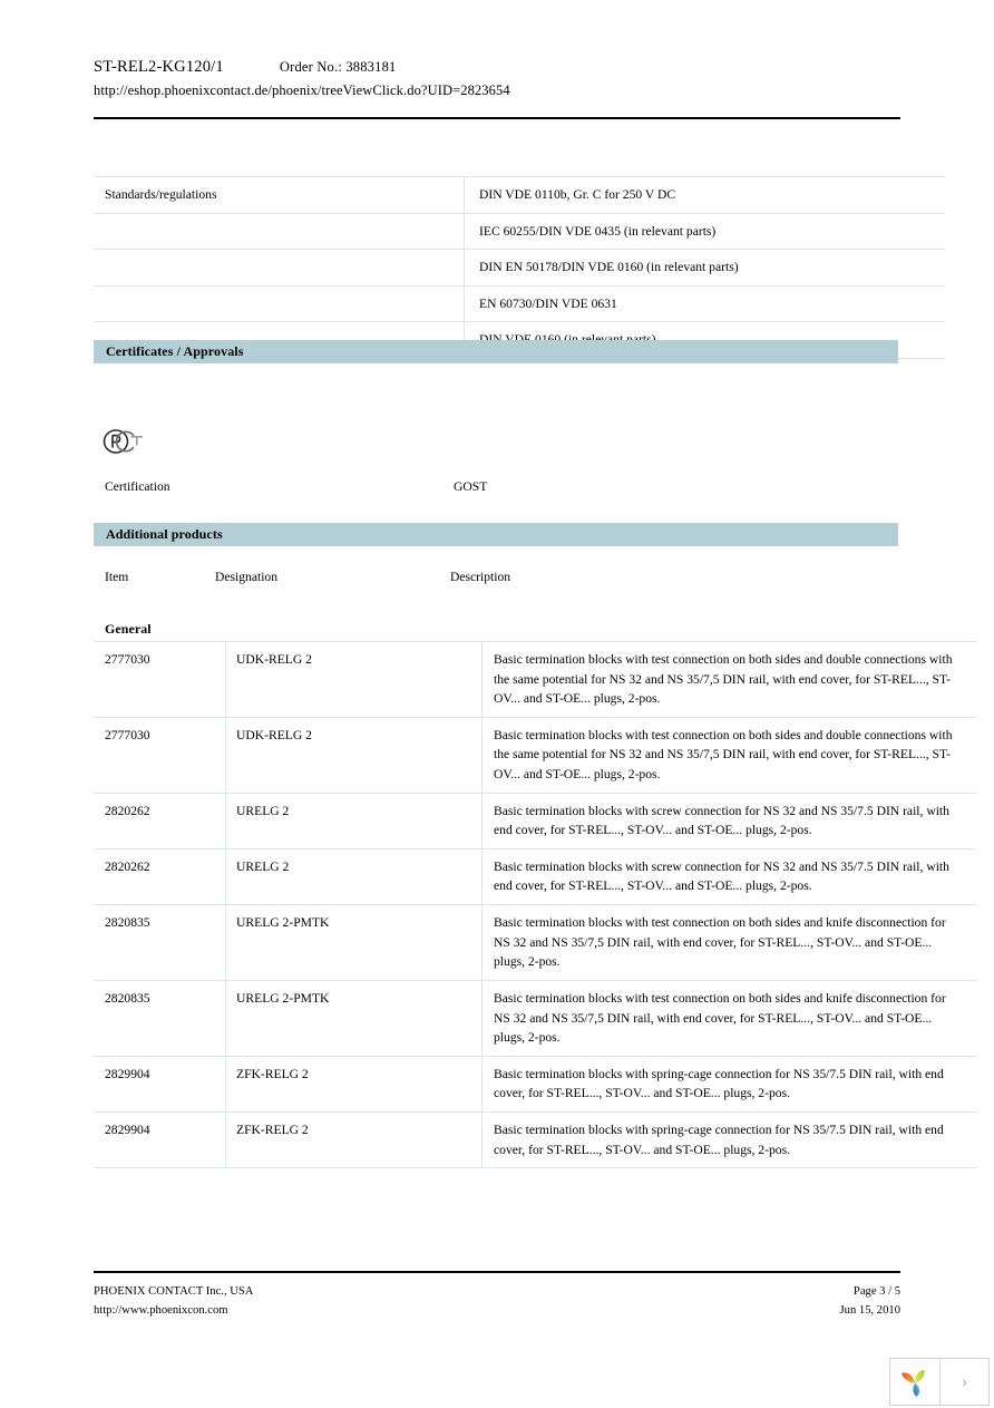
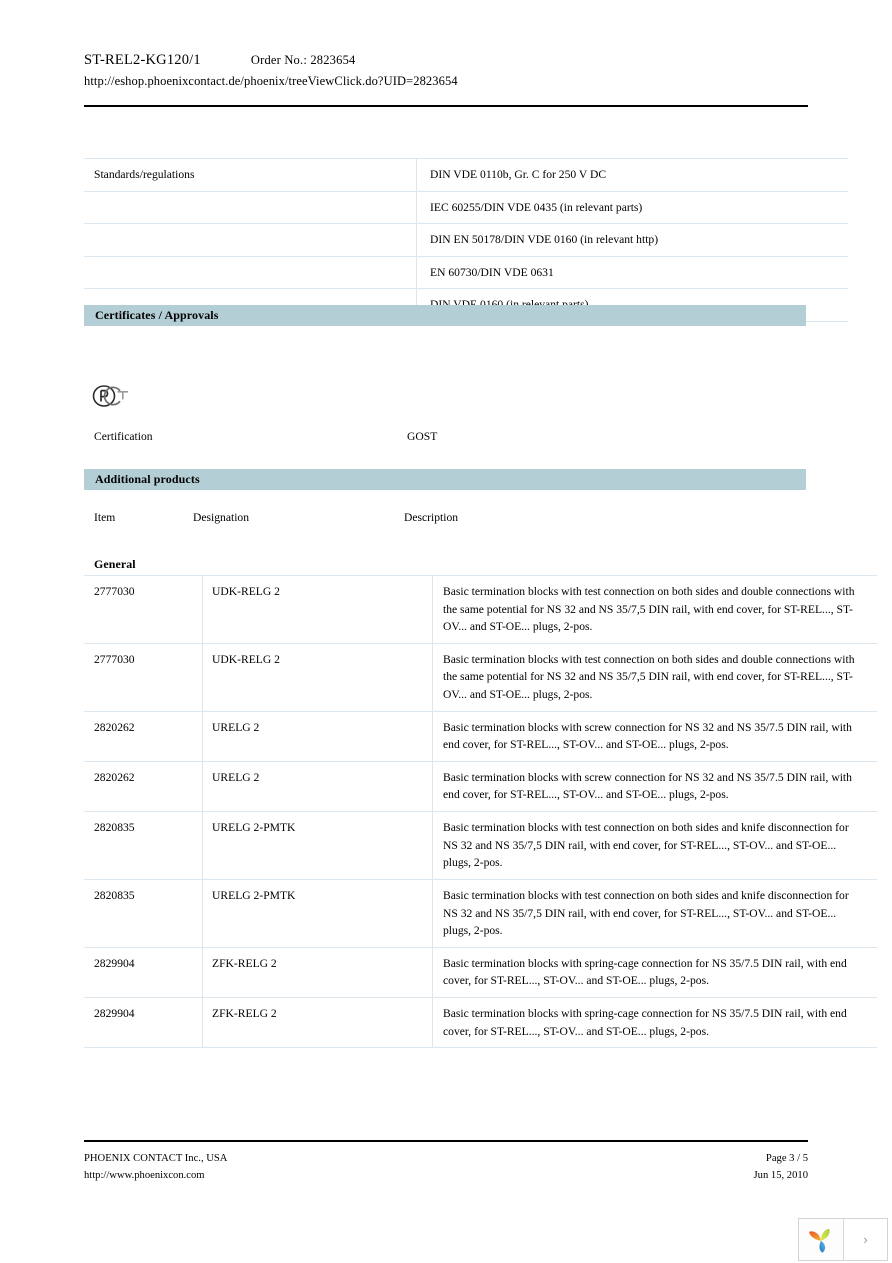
- ST-REL2-KG120/1 Order No.: 3883181
+ ST-REL2-KG120/1 Order No.: 2823654
  http://eshop.phoenixcontact.de/phoenix/treeViewClick.do?UID=2823654
  Standards/regulations	DIN VDE 0110b, Gr. C for 250 V DC
  	IEC 60255/DIN VDE 0435 (in relevant parts)
- 	DIN EN 50178/DIN VDE 0160 (in relevant parts)
+ 	DIN EN 50178/DIN VDE 0160 (in relevant http)
  	EN 60730/DIN VDE 0631
  Certificates / Approvals
  Certification
  GOST
  Additional products
  Item
  Designation
  Description
  General
  2777030	UDK-RELG 2	Basic termination blocks with test connection on both sides and double connections with the same potential for NS 32 and NS 35/7,5 DIN rail, with end cover, for ST-REL..., ST-OV... and ST-OE... plugs, 2-pos.
  2777030	UDK-RELG 2	Basic termination blocks with test connection on both sides and double connections with the same potential for NS 32 and NS 35/7,5 DIN rail, with end cover, for ST-REL..., ST-OV... and ST-OE... plugs, 2-pos.
  2820262	URELG 2	Basic termination blocks with screw connection for NS 32 and NS 35/7.5 DIN rail, with end cover, for ST-REL..., ST-OV... and ST-OE... plugs, 2-pos.
  2820262	URELG 2	Basic termination blocks with screw connection for NS 32 and NS 35/7.5 DIN rail, with end cover, for ST-REL..., ST-OV... and ST-OE... plugs, 2-pos.
  2820835	URELG 2-PMTK	Basic termination blocks with test connection on both sides and knife disconnection for NS 32 and NS 35/7,5 DIN rail, with end cover, for ST-REL..., ST-OV... and ST-OE... plugs, 2-pos.
  2820835	URELG 2-PMTK	Basic termination blocks with test connection on both sides and knife disconnection for NS 32 and NS 35/7,5 DIN rail, with end cover, for ST-REL..., ST-OV... and ST-OE... plugs, 2-pos.
  2829904	ZFK-RELG 2	Basic termination blocks with spring-cage connection for NS 35/7.5 DIN rail, with end cover, for ST-REL..., ST-OV... and ST-OE... plugs, 2-pos.
  2829904	ZFK-RELG 2	Basic termination blocks with spring-cage connection for NS 35/7.5 DIN rail, with end cover, for ST-REL..., ST-OV... and ST-OE... plugs, 2-pos.
  PHOENIX CONTACT Inc., USA
  http://www.phoenixcon.com
  Page 3 / 5
  Jun 15, 2010
  ›
